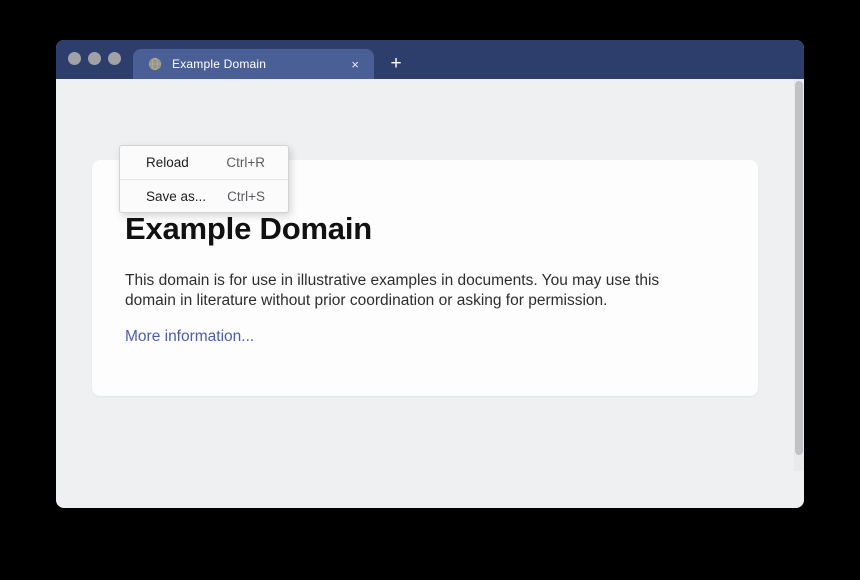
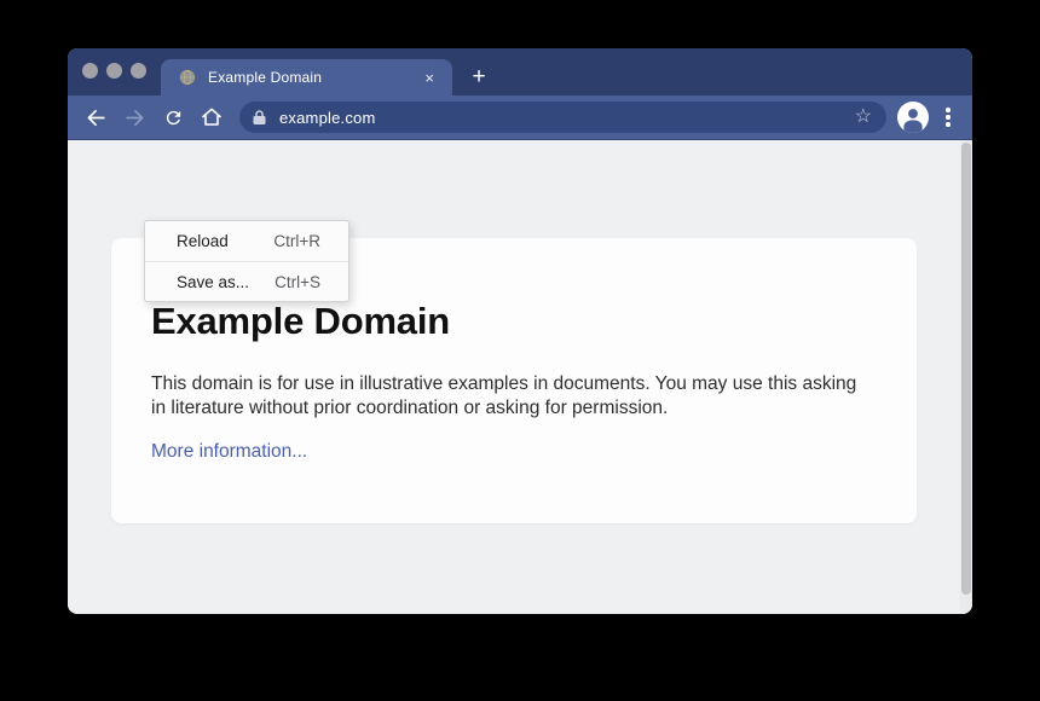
  Example Domain
  ×
  +
+ example.com
+ ☆
  Example Domain
- This domain is for use in illustrative examples in documents. You may use this domain in literature without prior coordination or asking for permission.
+ This domain is for use in illustrative examples in documents. You may use this asking in literature without prior coordination or asking for permission.
  More information...
  Reload
  Ctrl+R
  Save as...
  Ctrl+S
